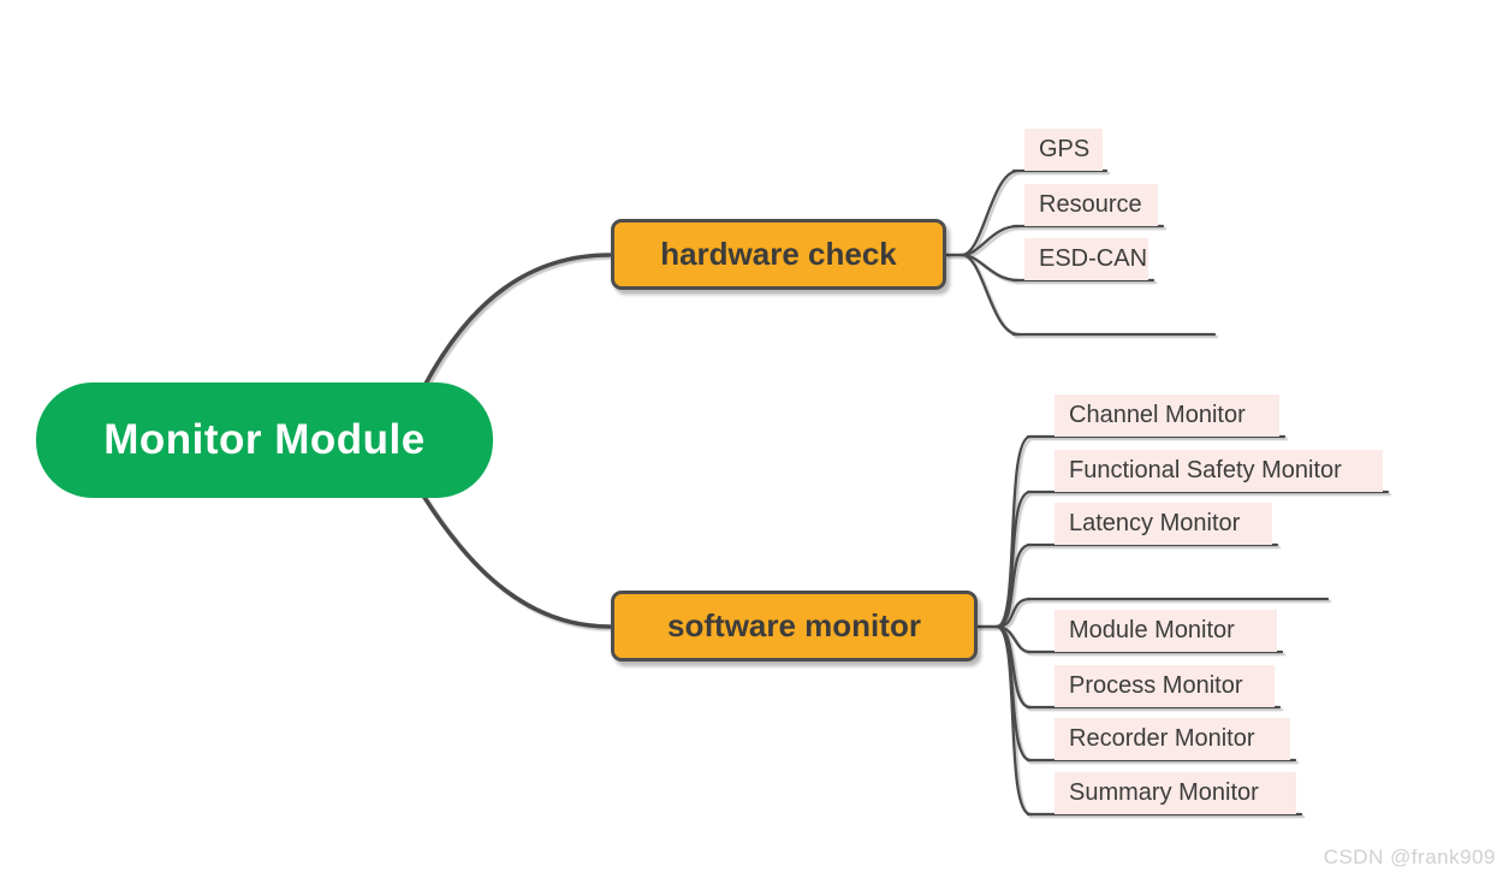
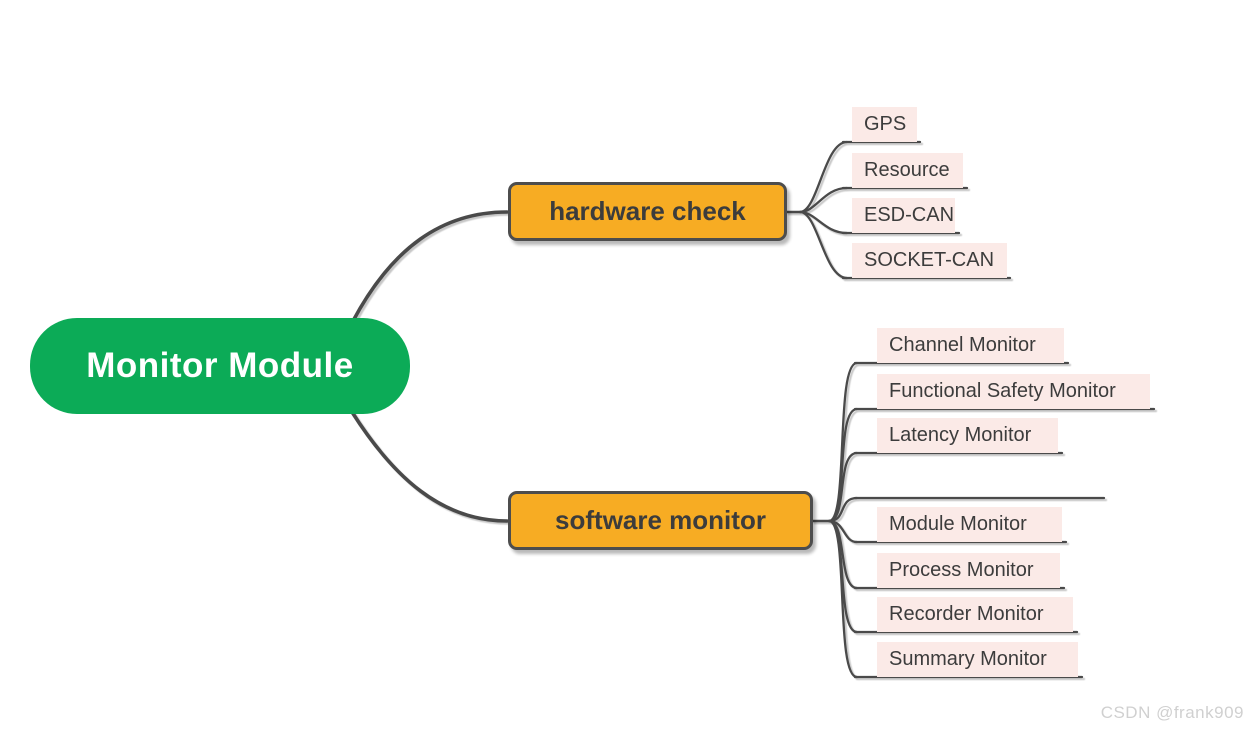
  Monitor Module
  hardware check
  software monitor
  GPS
  Resource
  ESD-CAN
+ SOCKET-CAN
  Channel Monitor
  Functional Safety Monitor
  Latency Monitor
  Module Monitor
  Process Monitor
  Recorder Monitor
  Summary Monitor
  CSDN @frank909
